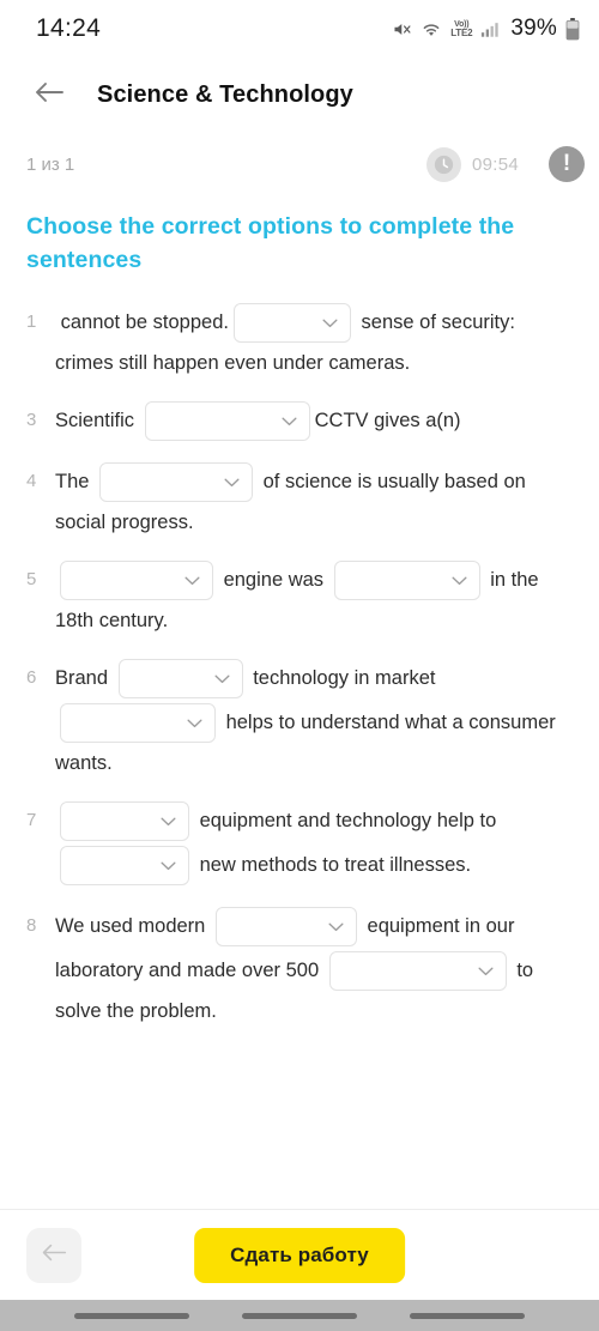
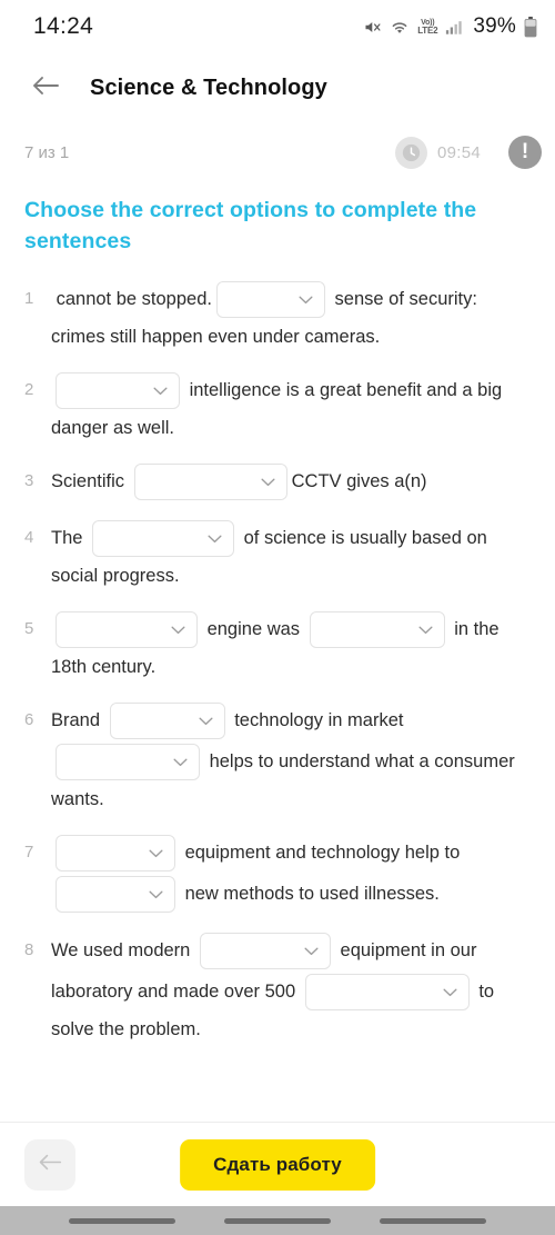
  14:24
  LTE2
  39%
  Science & Technology
- 1 из 1
+ 7 из 1
  09:54
  !
  Choose the correct options to complete the sentences
  1
  cannot be stopped. sense of security: crimes still happen even under cameras.
+ 2
+ intelligence is a great benefit and a big danger as well.
  3
  Scientific CCTV gives a(n)
  4
  The of science is usually based on social progress.
  5
  engine was in the 18th century.
  6
  Brand technology in market helps to understand what a consumer wants.
  7
- equipment and technology help to new methods to treat illnesses.
+ equipment and technology help to new methods to used illnesses.
  8
  We used modern equipment in our laboratory and made over 500 to solve the problem.
  Сдать работу
